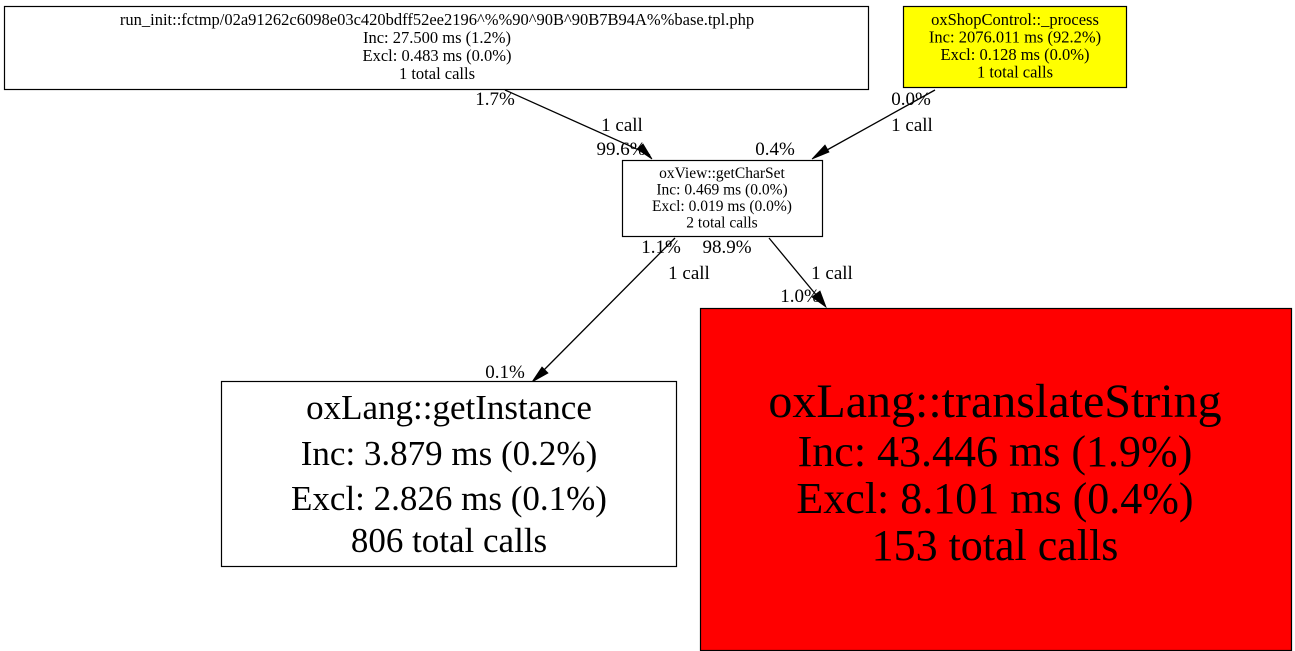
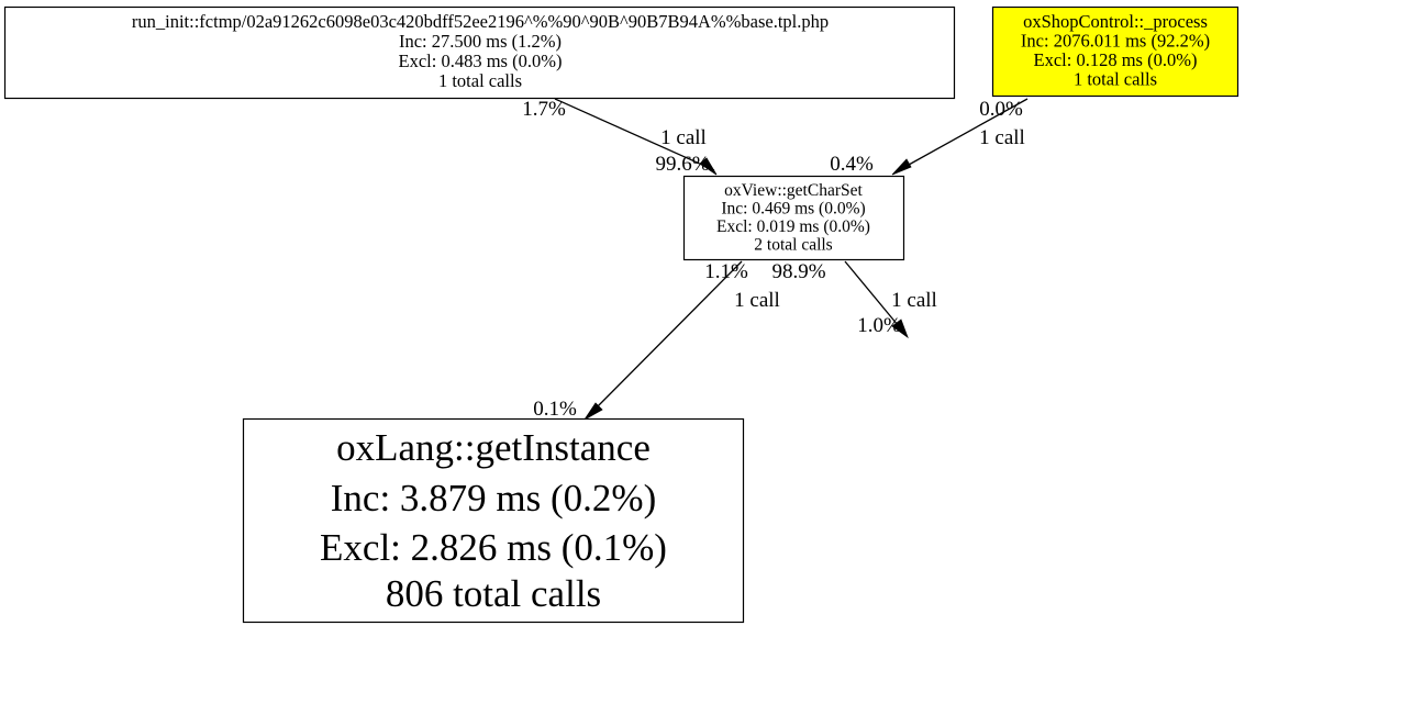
  1.7%
  1 call
  99.6%
  0.0%
  1 call
  0.4%
  1.1%
  1 call
  0.1%
  98.9%
  1 call
  1.0%
  run_init::fctmp/02a91262c6098e03c420bdff52ee2196^%%90^90B^90B7B94A%%base.tpl.php
  Inc: 27.500 ms (1.2%)
  Excl: 0.483 ms (0.0%)
  1 total calls
  oxShopControl::_process
  Inc: 2076.011 ms (92.2%)
  Excl: 0.128 ms (0.0%)
  1 total calls
  oxView::getCharSet
  Inc: 0.469 ms (0.0%)
  Excl: 0.019 ms (0.0%)
  2 total calls
  oxLang::getInstance
  Inc: 3.879 ms (0.2%)
  Excl: 2.826 ms (0.1%)
  806 total calls
- oxLang::translateString
- Inc: 43.446 ms (1.9%)
- Excl: 8.101 ms (0.4%)
- 153 total calls
